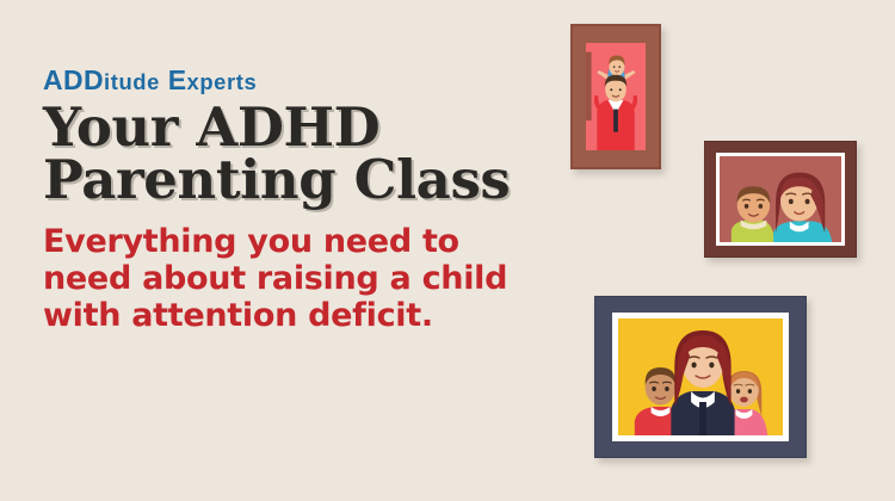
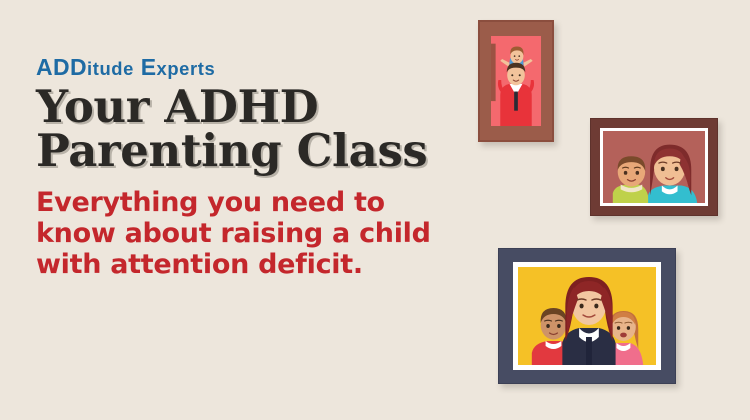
  ADDitude Experts
  Your ADHD
  Parenting Class
- Everything you need to need about raising a child with attention deficit.
+ Everything you need to know about raising a child with attention deficit.
